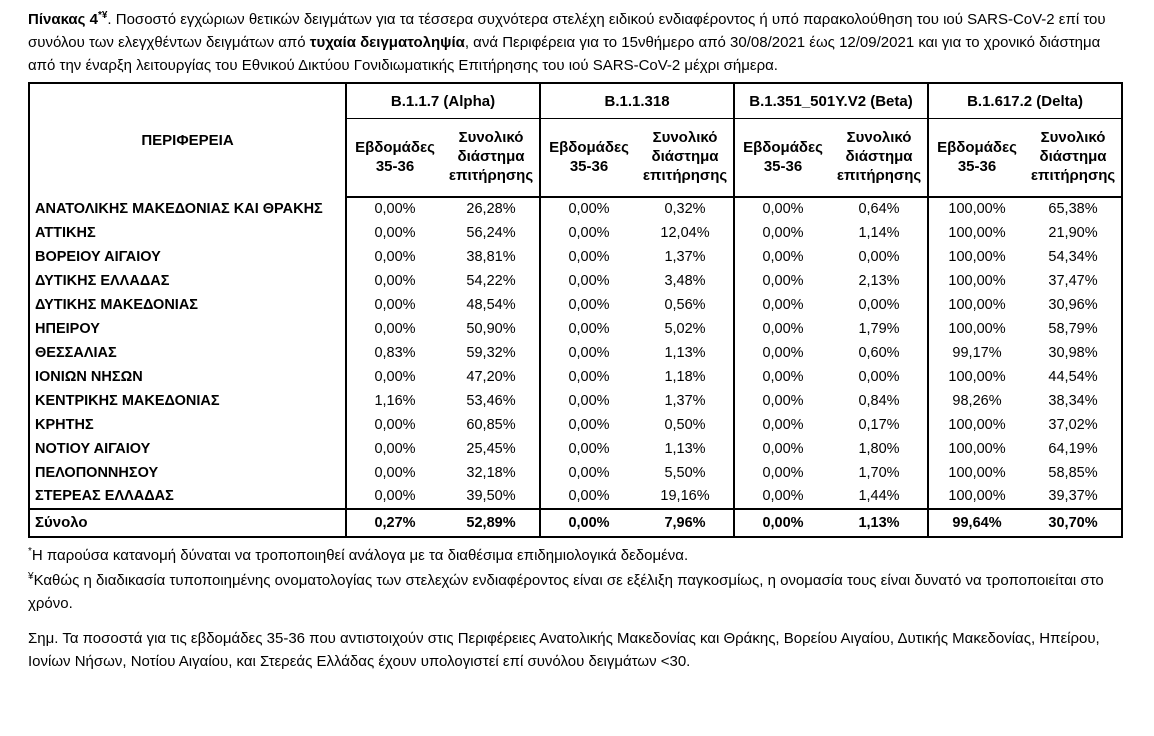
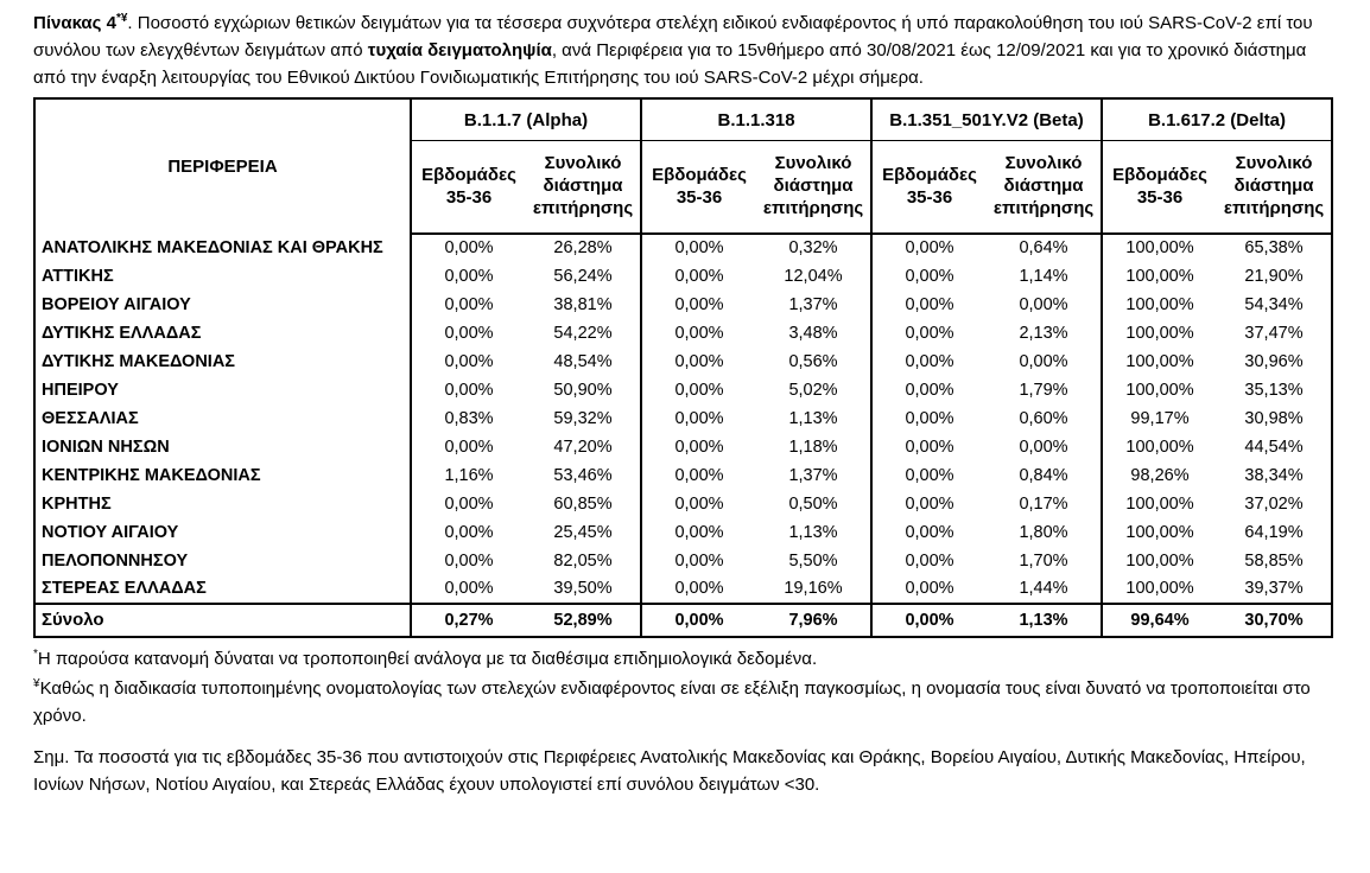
  Πίνακας 4*¥. Ποσοστό εγχώριων θετικών δειγμάτων για τα τέσσερα συχνότερα στελέχη ειδικού ενδιαφέροντος ή υπό παρακολούθηση του ιού SARS-CoV-2 επί του συνόλου των ελεγχθέντων δειγμάτων από τυχαία δειγματοληψία, ανά Περιφέρεια για το 15νθήμερο από 30/08/2021 έως 12/09/2021 και για το χρονικό διάστημα από την έναρξη λειτουργίας του Εθνικού Δικτύου Γονιδιωματικής Επιτήρησης του ιού SARS-CoV-2 μέχρι σήμερα.
  ΠΕΡΙΦΕΡΕΙΑ	B.1.1.7 (Alpha)	B.1.1.318	B.1.351_501Y.V2 (Beta)	B.1.617.2 (Delta)
  Εβδομάδες 35-36	Συνολικό διάστημα επιτήρησης	Εβδομάδες 35-36	Συνολικό διάστημα επιτήρησης	Εβδομάδες 35-36	Συνολικό διάστημα επιτήρησης	Εβδομάδες 35-36	Συνολικό διάστημα επιτήρησης
  ΑΝΑΤΟΛΙΚΗΣ ΜΑΚΕΔΟΝΙΑΣ ΚΑΙ ΘΡΑΚΗΣ	0,00%	26,28%	0,00%	0,32%	0,00%	0,64%	100,00%	65,38%
  ΑΤΤΙΚΗΣ	0,00%	56,24%	0,00%	12,04%	0,00%	1,14%	100,00%	21,90%
  ΒΟΡΕΙΟΥ ΑΙΓΑΙΟΥ	0,00%	38,81%	0,00%	1,37%	0,00%	0,00%	100,00%	54,34%
  ΔΥΤΙΚΗΣ ΕΛΛΑΔΑΣ	0,00%	54,22%	0,00%	3,48%	0,00%	2,13%	100,00%	37,47%
  ΔΥΤΙΚΗΣ ΜΑΚΕΔΟΝΙΑΣ	0,00%	48,54%	0,00%	0,56%	0,00%	0,00%	100,00%	30,96%
- ΗΠΕΙΡΟΥ	0,00%	50,90%	0,00%	5,02%	0,00%	1,79%	100,00%	58,79%
+ ΗΠΕΙΡΟΥ	0,00%	50,90%	0,00%	5,02%	0,00%	1,79%	100,00%	35,13%
  ΘΕΣΣΑΛΙΑΣ	0,83%	59,32%	0,00%	1,13%	0,00%	0,60%	99,17%	30,98%
  ΙΟΝΙΩΝ ΝΗΣΩΝ	0,00%	47,20%	0,00%	1,18%	0,00%	0,00%	100,00%	44,54%
  ΚΕΝΤΡΙΚΗΣ ΜΑΚΕΔΟΝΙΑΣ	1,16%	53,46%	0,00%	1,37%	0,00%	0,84%	98,26%	38,34%
  ΚΡΗΤΗΣ	0,00%	60,85%	0,00%	0,50%	0,00%	0,17%	100,00%	37,02%
  ΝΟΤΙΟΥ ΑΙΓΑΙΟΥ	0,00%	25,45%	0,00%	1,13%	0,00%	1,80%	100,00%	64,19%
- ΠΕΛΟΠΟΝΝΗΣΟΥ	0,00%	32,18%	0,00%	5,50%	0,00%	1,70%	100,00%	58,85%
+ ΠΕΛΟΠΟΝΝΗΣΟΥ	0,00%	82,05%	0,00%	5,50%	0,00%	1,70%	100,00%	58,85%
  ΣΤΕΡΕΑΣ ΕΛΛΑΔΑΣ	0,00%	39,50%	0,00%	19,16%	0,00%	1,44%	100,00%	39,37%
  Σύνολο	0,27%	52,89%	0,00%	7,96%	0,00%	1,13%	99,64%	30,70%
  *Η παρούσα κατανομή δύναται να τροποποιηθεί ανάλογα με τα διαθέσιμα επιδημιολογικά δεδομένα.
  ¥Καθώς η διαδικασία τυποποιημένης ονοματολογίας των στελεχών ενδιαφέροντος είναι σε εξέλιξη παγκοσμίως, η ονομασία τους είναι δυνατό να τροποποιείται στο χρόνο.
  Σημ. Τα ποσοστά για τις εβδομάδες 35-36 που αντιστοιχούν στις Περιφέρειες Ανατολικής Μακεδονίας και Θράκης, Βορείου Αιγαίου, Δυτικής Μακεδονίας, Ηπείρου, Ιονίων Νήσων, Νοτίου Αιγαίου, και Στερεάς Ελλάδας έχουν υπολογιστεί επί συνόλου δειγμάτων <30.
